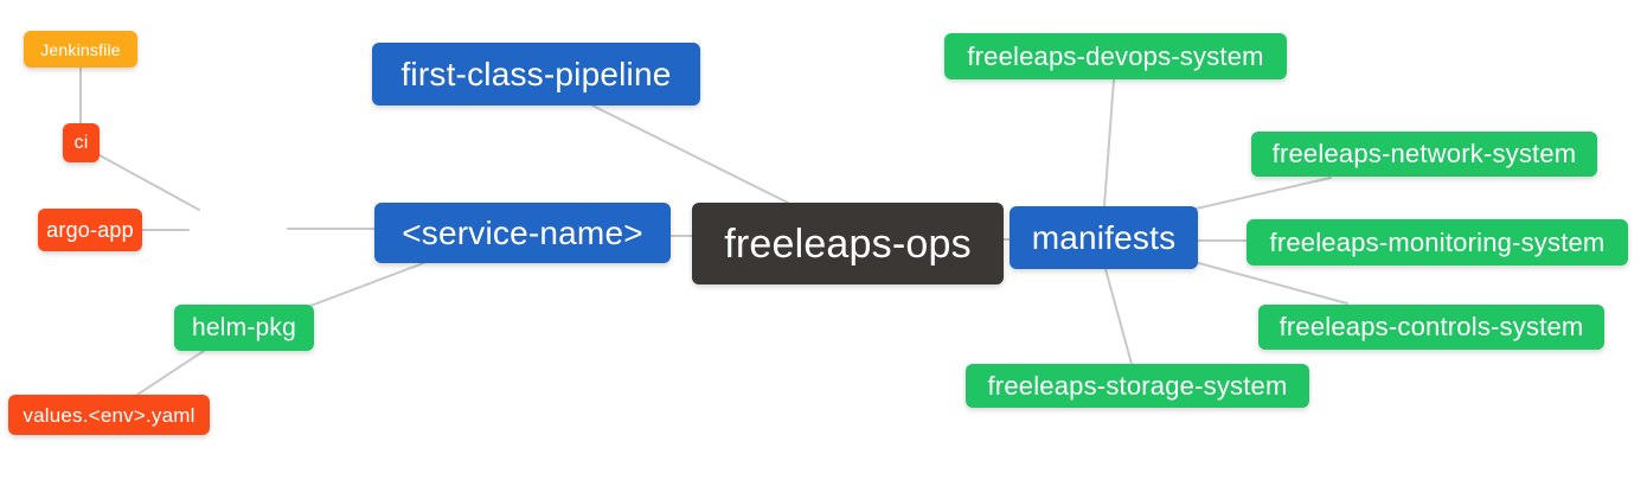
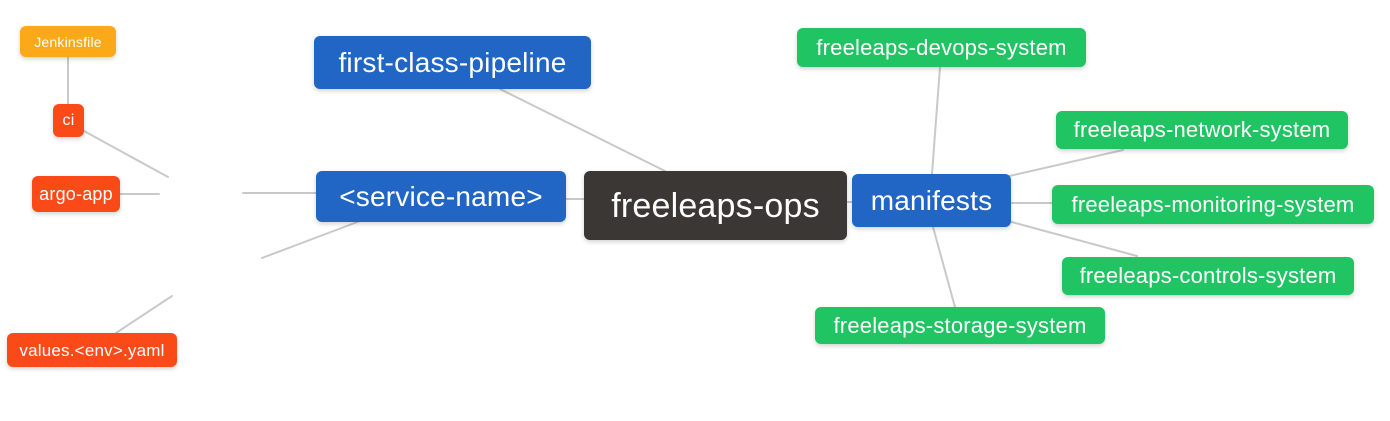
  Jenkinsfile
  ci
  argo-app
  first-class-pipeline
  <service-name>
  freeleaps-ops
  manifests
  freeleaps-devops-system
  freeleaps-network-system
  freeleaps-monitoring-system
  freeleaps-controls-system
  freeleaps-storage-system
- helm-pkg
  values.<env>.yaml
